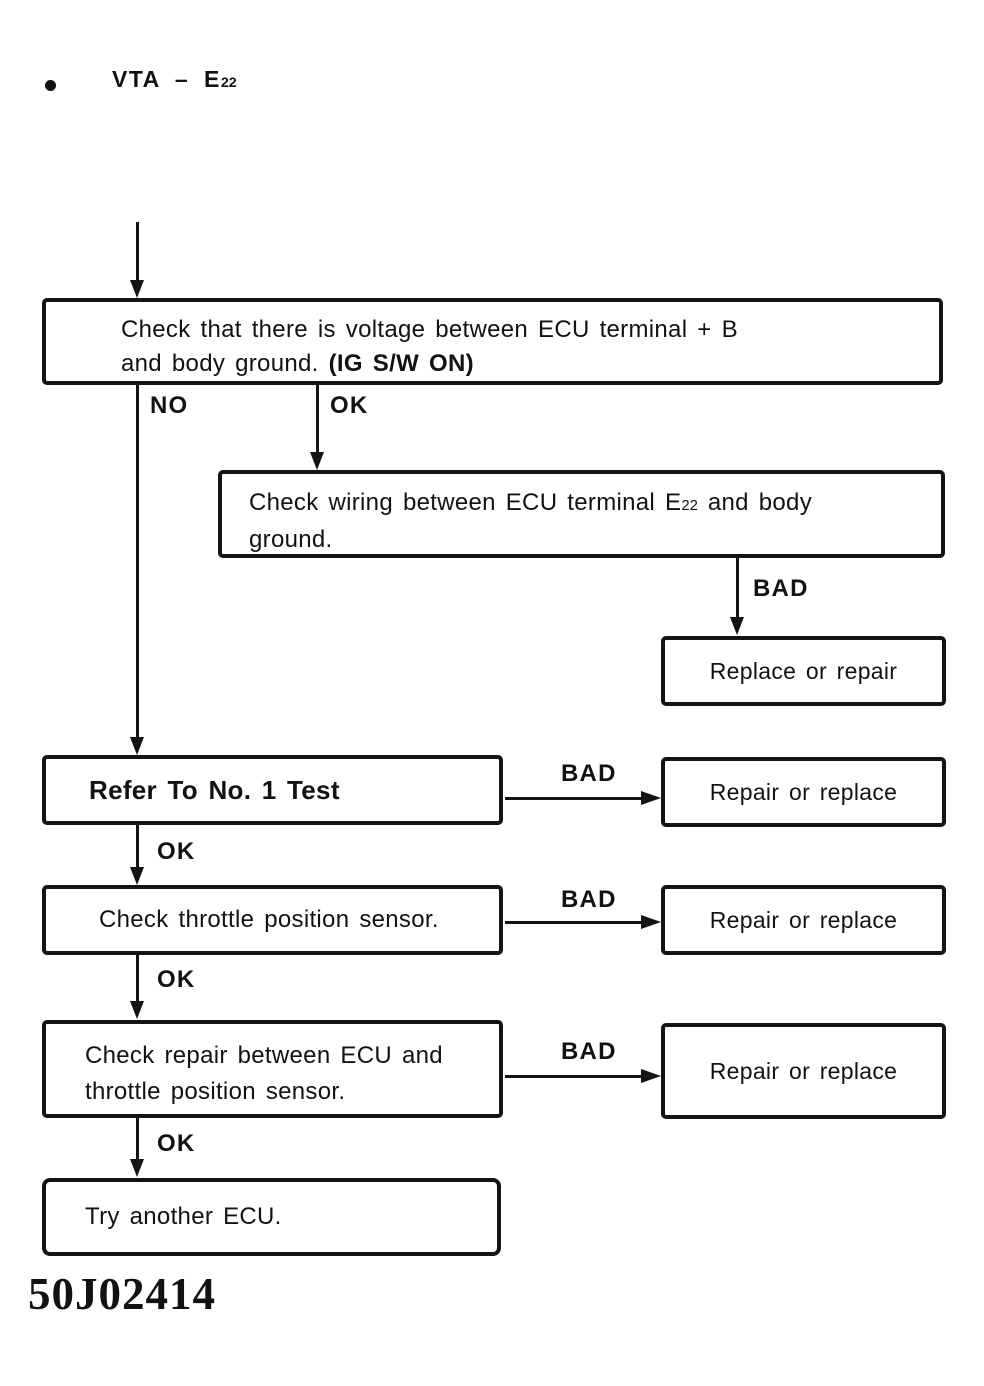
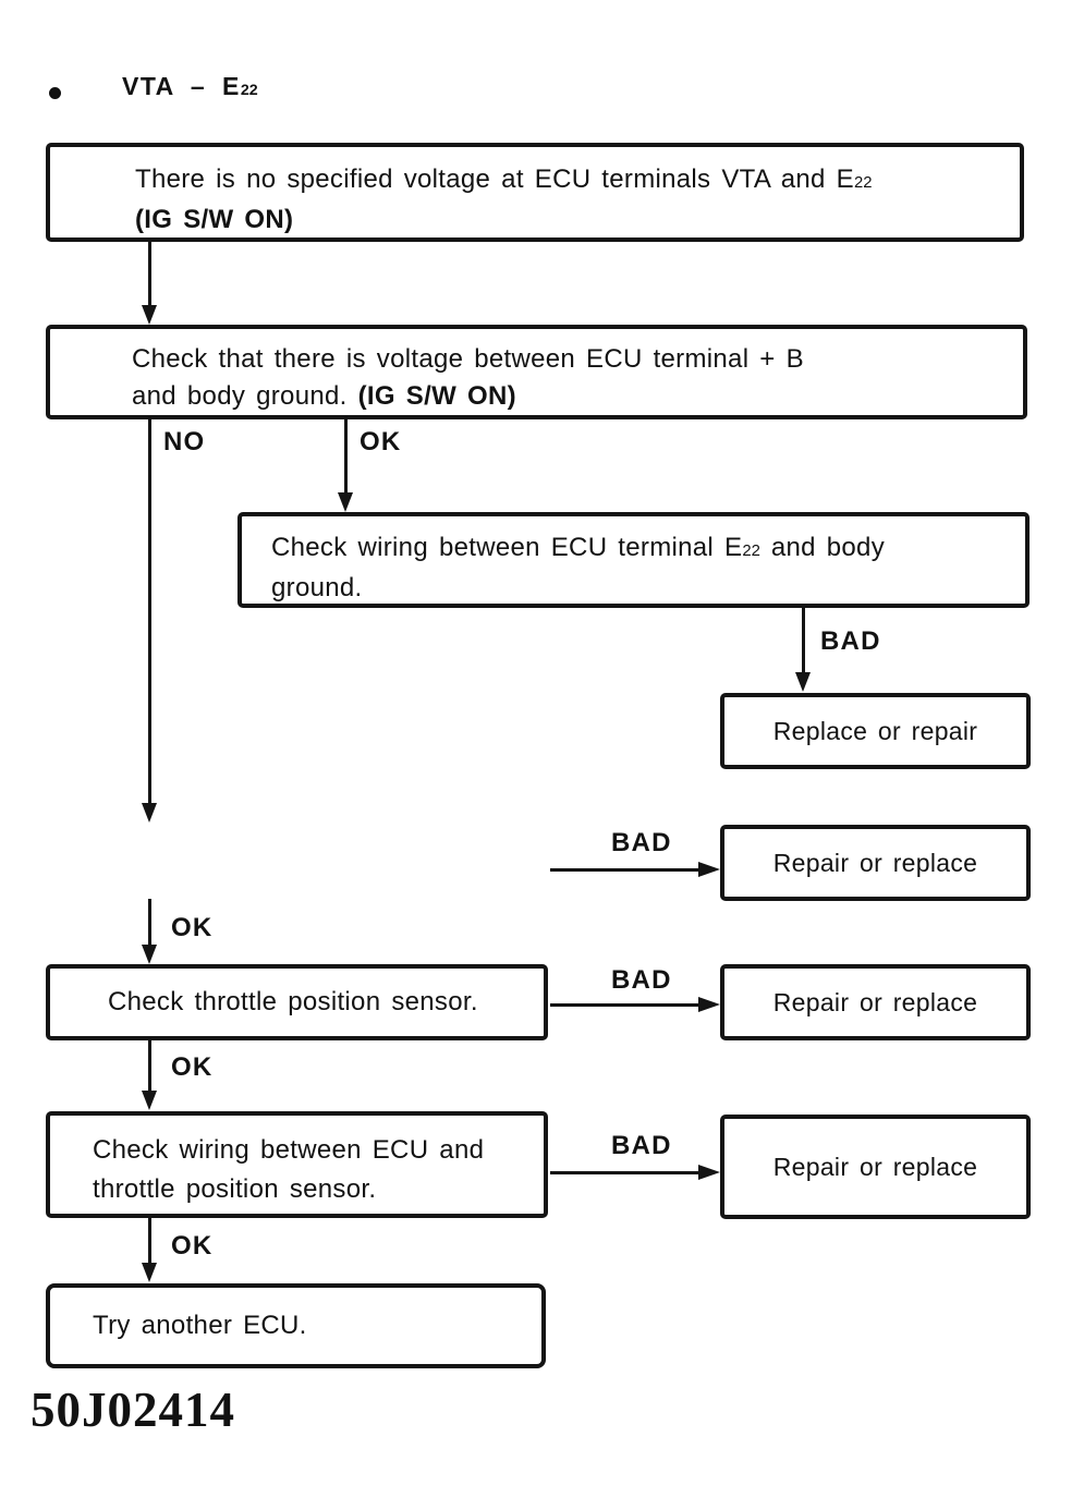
  VTA – E22
+ There is no specified voltage at ECU terminals VTA and E22
+ (IG S/W ON)
  Check that there is voltage between ECU terminal + B
  and body ground. (IG S/W ON)
  NO
  OK
  Check wiring between ECU terminal E22 and body
  ground.
  BAD
  Replace or repair
- Refer To No. 1 Test
  BAD
  Repair or replace
  OK
  Check throttle position sensor.
  BAD
  Repair or replace
  OK
- Check repair between ECU and
+ Check wiring between ECU and
  throttle position sensor.
  BAD
  Repair or replace
  OK
  Try another ECU.
  50J02414
